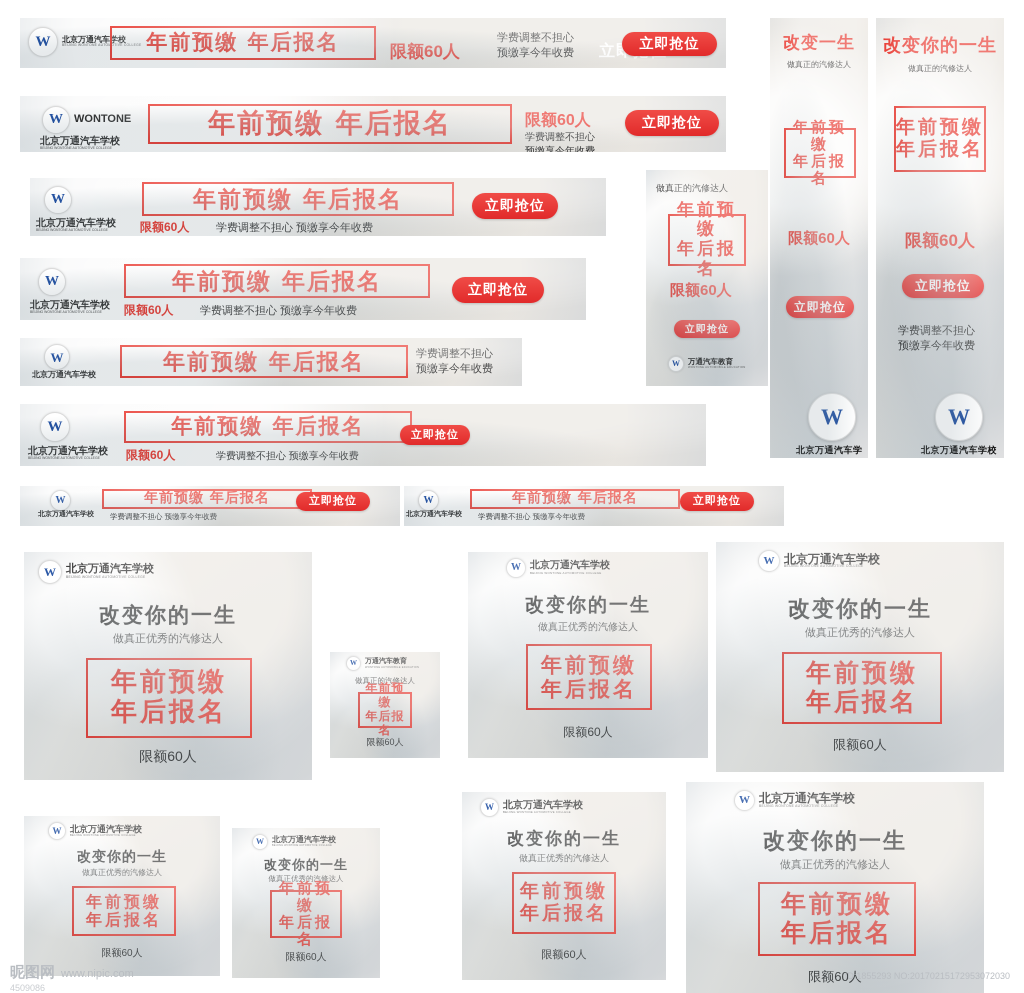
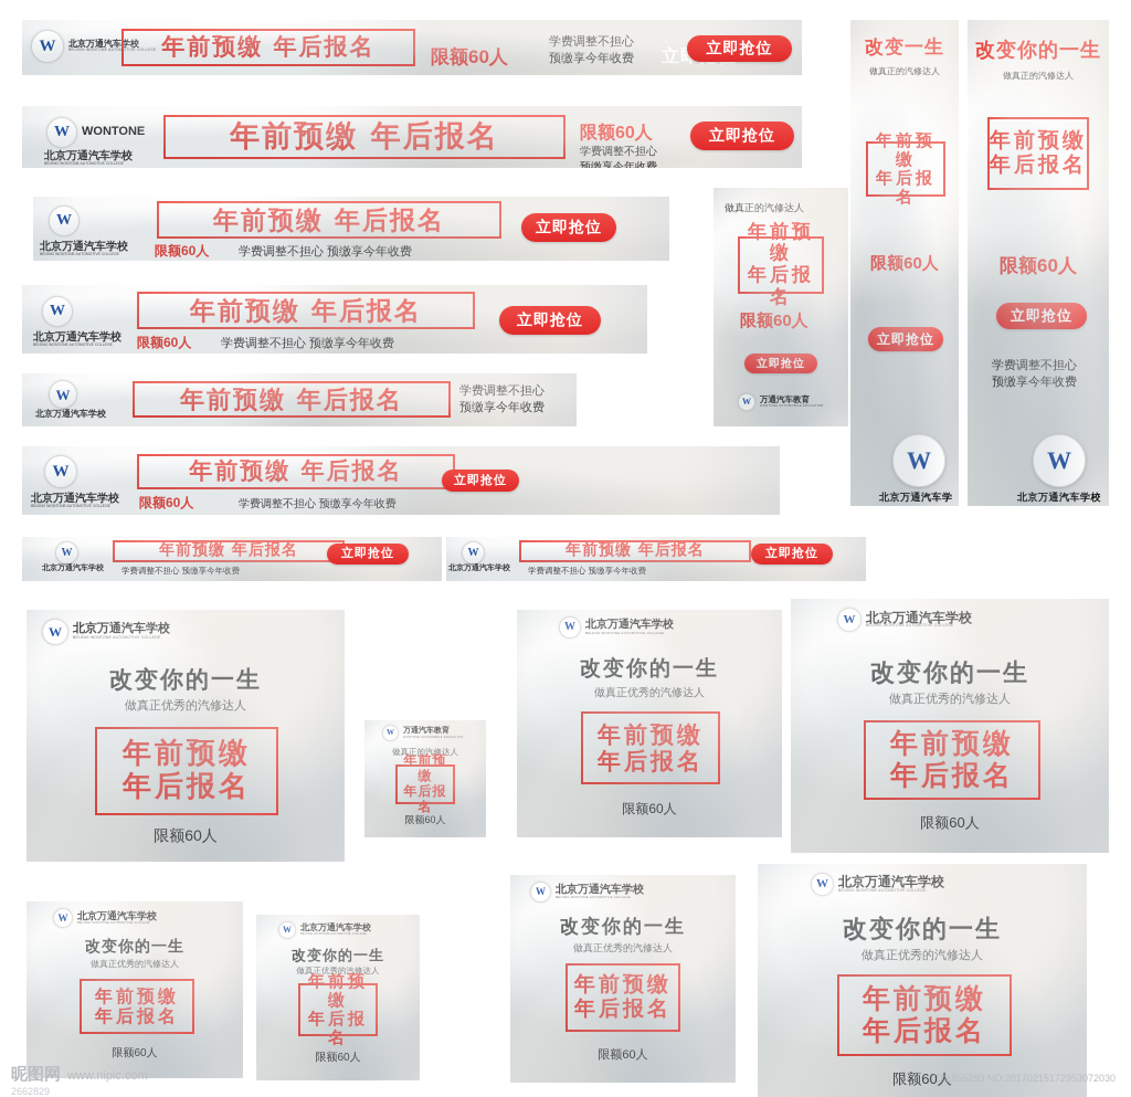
  立即抢位
  立即抢位
  立即抢位
  立即抢位
  立即抢位
  立即抢位
  立即抢位
  昵图网
  www.nipic.com
- 4509086
+ 2662829
  ID:1855293 NO:20170215172953072030
